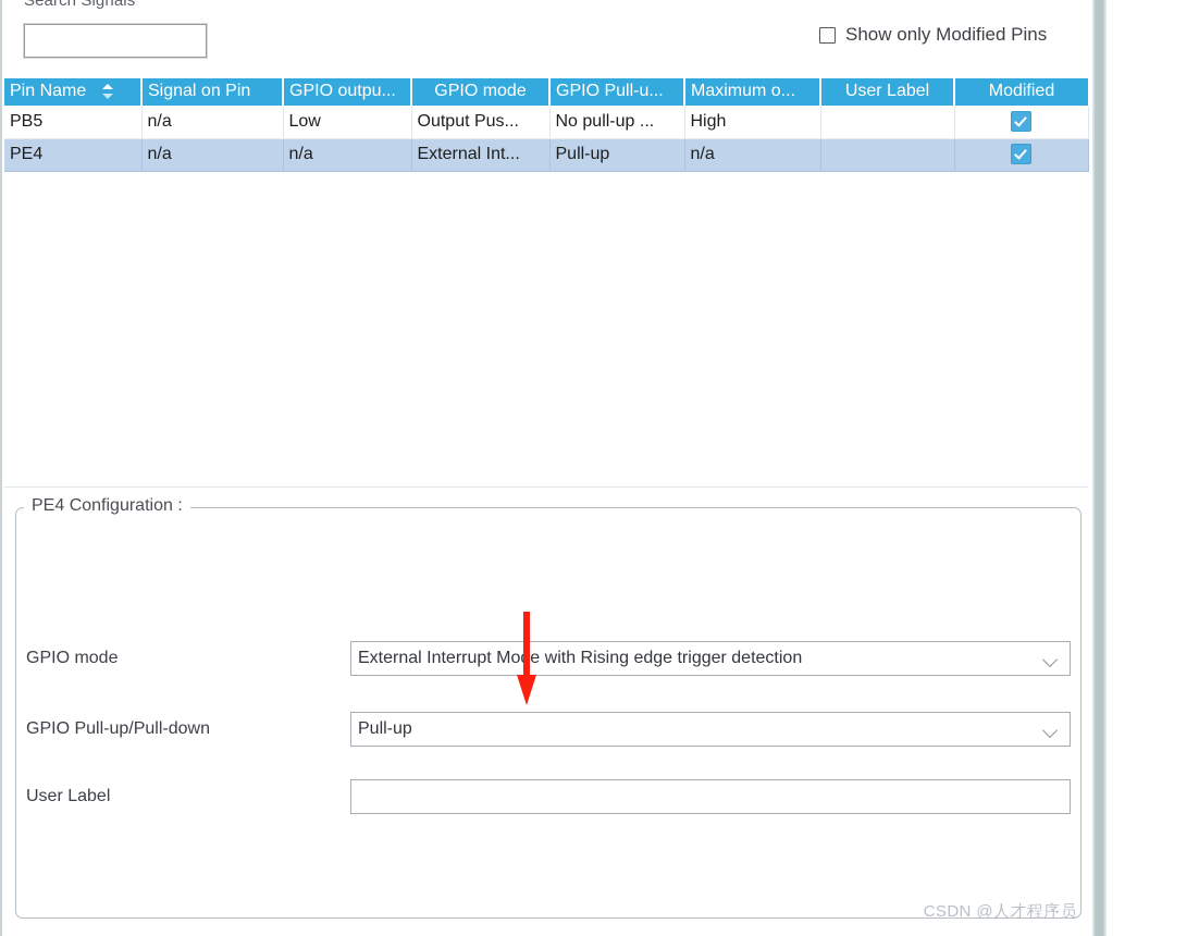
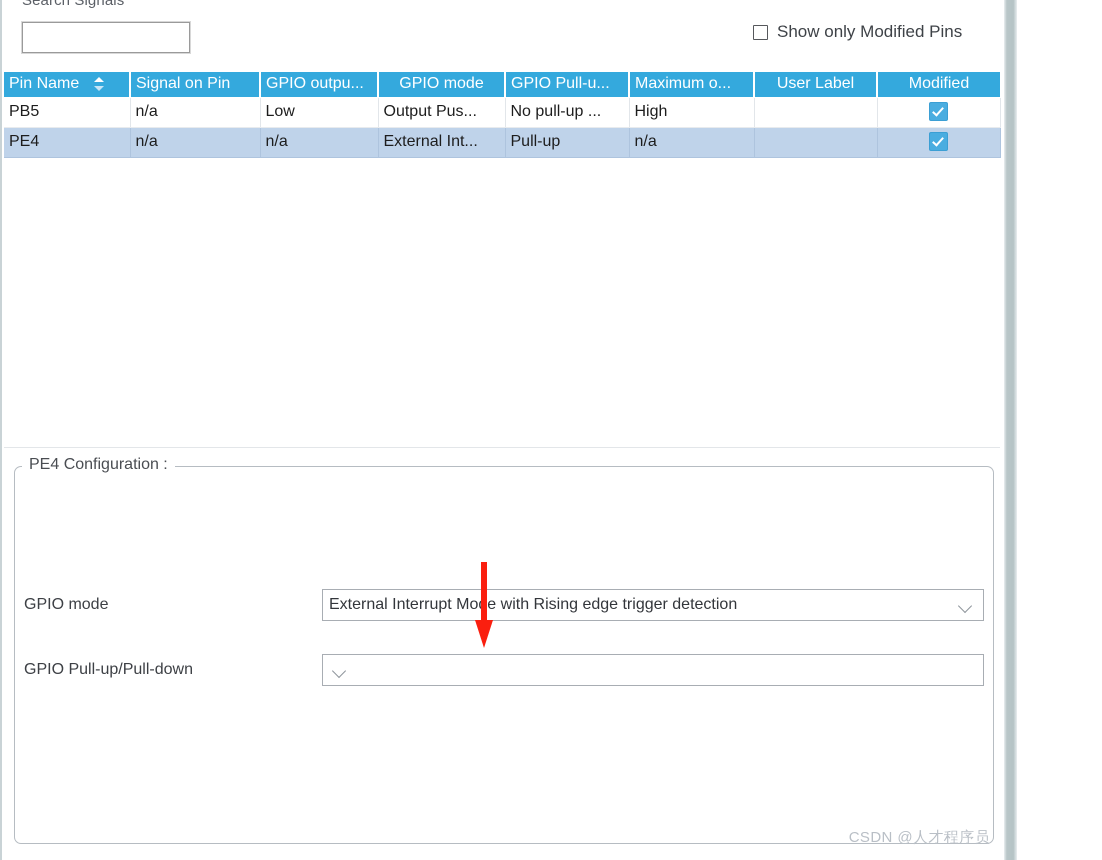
  Search Signals
  Show only Modified Pins
  Pin Name	Signal on Pin	GPIO outpu...	GPIO mode	GPIO Pull-u...	Maximum o...	User Label	Modified
  PB5	n/a	Low	Output Pus...	No pull-up ...	High
  PE4	n/a	n/a	External Int...	Pull-up	n/a
  PE4 Configuration :
  GPIO mode
  External Interrupt Moe with Rising edge trigger detection
  GPIO Pull-up/Pull-down
- Pull-up
- User Label
  CSDN @人才程序员
